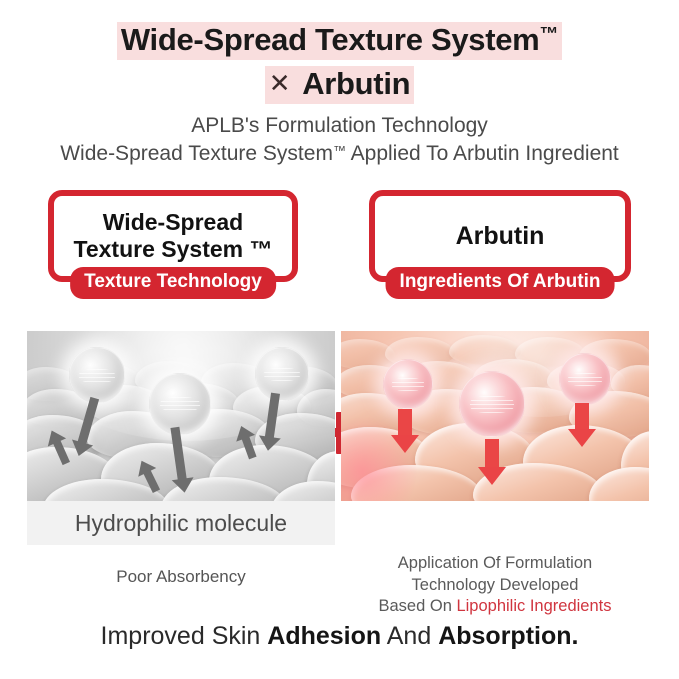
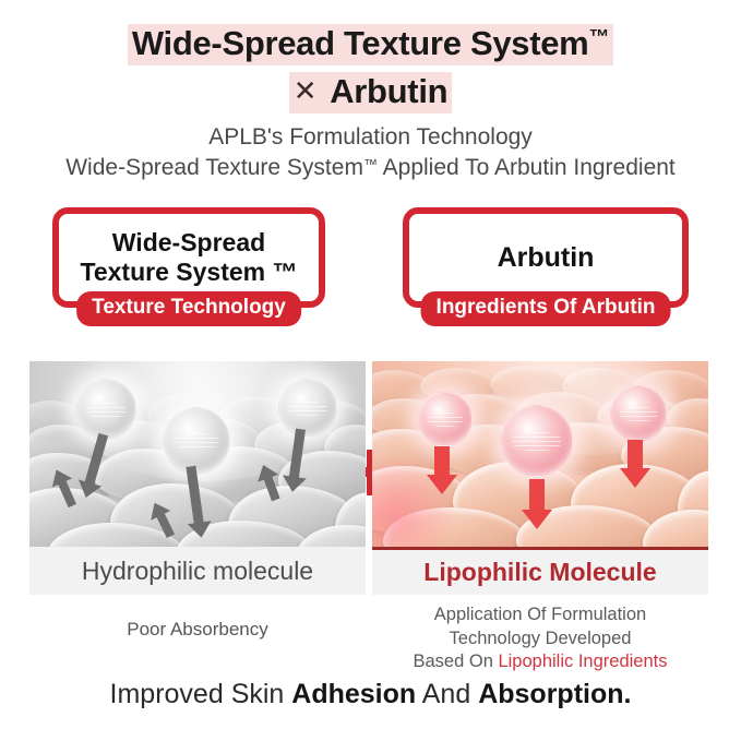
  Wide-Spread Texture System™
  ✕ Arbutin
  APLB's Formulation Technology
  Wide-Spread Texture System™ Applied To Arbutin Ingredient
  Wide-Spread
  Texture System ™
  Texture Technology
  Arbutin
  Ingredients Of Arbutin
  Hydrophilic molecule
+ Lipophilic Molecule
  Poor Absorbency
  Application Of Formulation
  Technology Developed
  Based On Lipophilic Ingredients
  Improved Skin Adhesion And Absorption.
